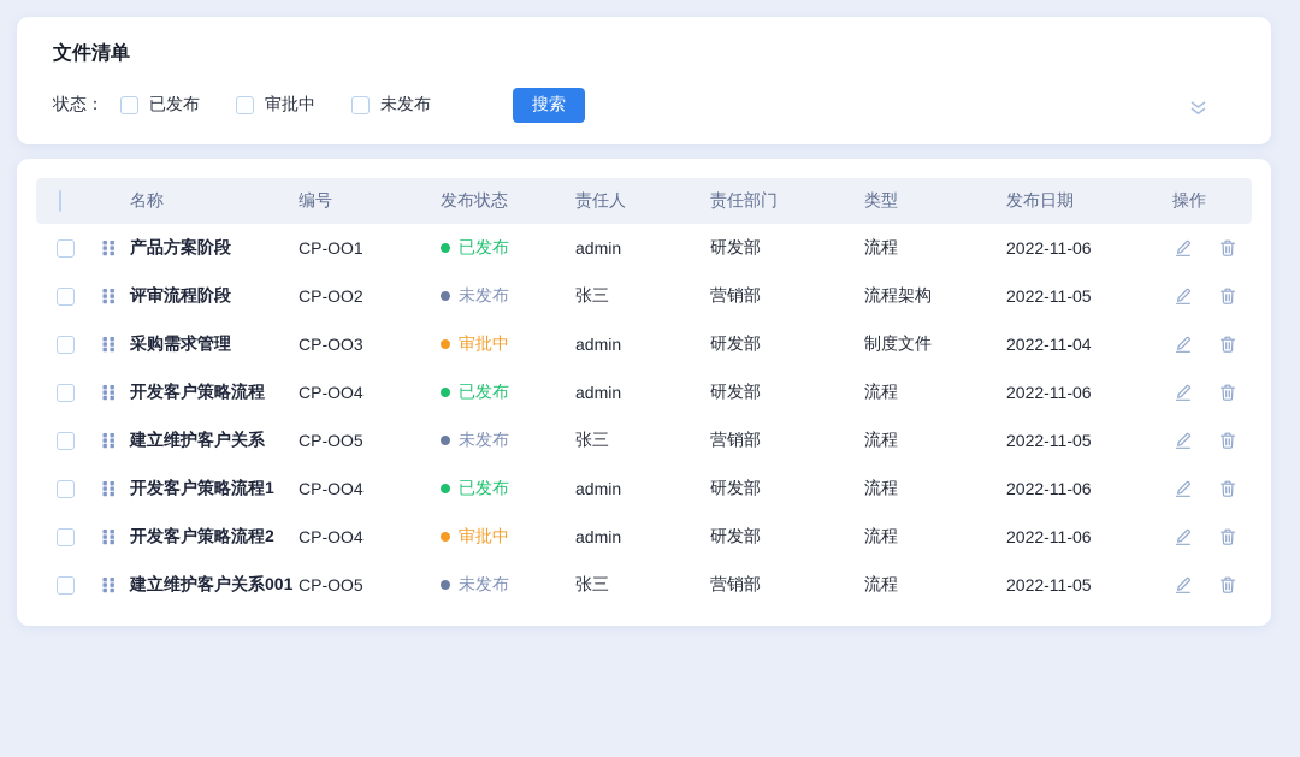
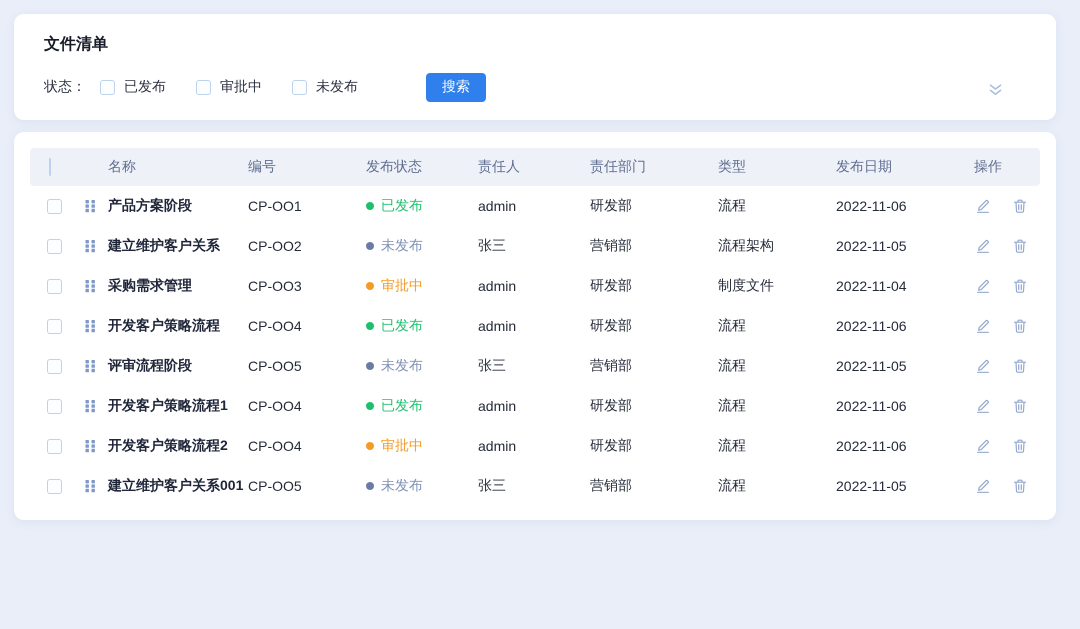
  文件清单
  状态：
  已发布
  审批中
  未发布
  搜索
  	名称	编号	发布状态	责任人	责任部门	类型	发布日期	操作
  产品方案阶段			CP-OO1	已发布	admin	研发部	流程	2022-11-06
- 评审流程阶段			CP-OO2	未发布	张三	营销部	流程架构	2022-11-05
+ 建立维护客户关系			CP-OO2	未发布	张三	营销部	流程架构	2022-11-05
  采购需求管理			CP-OO3	审批中	admin	研发部	制度文件	2022-11-04
  开发客户策略流程			CP-OO4	已发布	admin	研发部	流程	2022-11-06
- 建立维护客户关系			CP-OO5	未发布	张三	营销部	流程	2022-11-05
+ 评审流程阶段			CP-OO5	未发布	张三	营销部	流程	2022-11-05
  开发客户策略流程1			CP-OO4	已发布	admin	研发部	流程	2022-11-06
  开发客户策略流程2			CP-OO4	审批中	admin	研发部	流程	2022-11-06
  建立维护客户关系001			CP-OO5	未发布	张三	营销部	流程	2022-11-05
